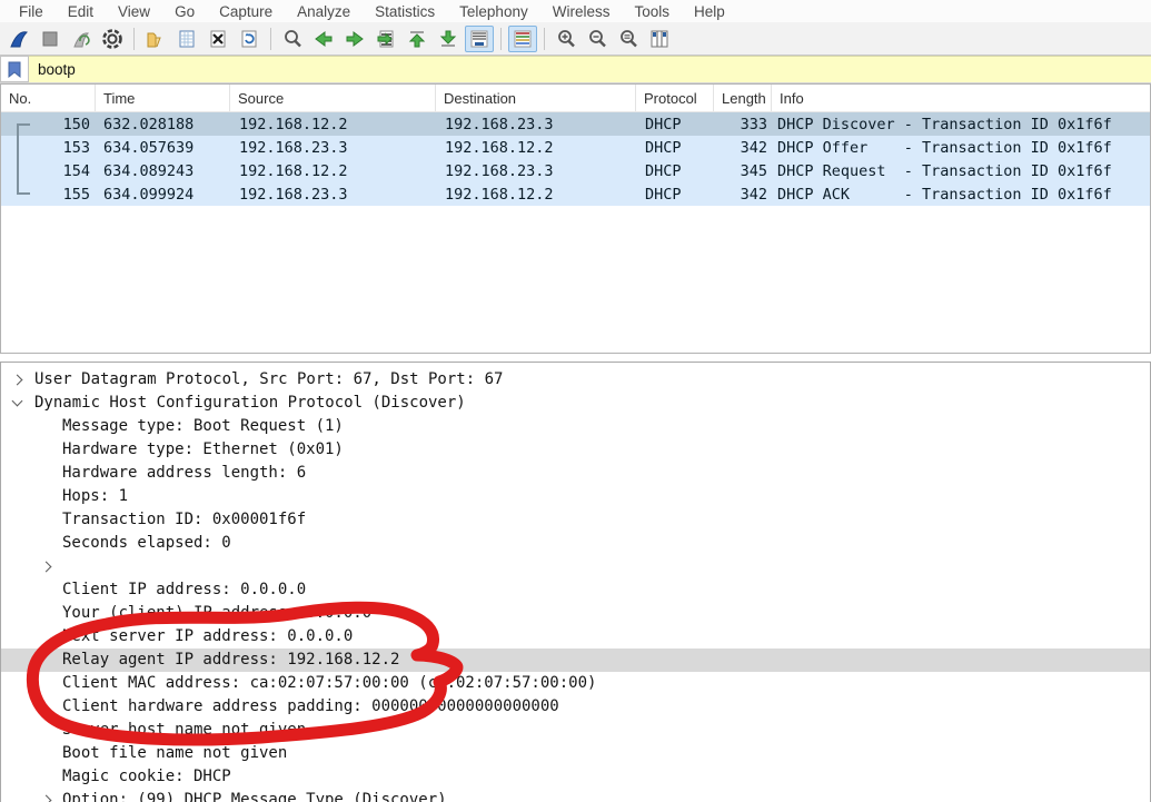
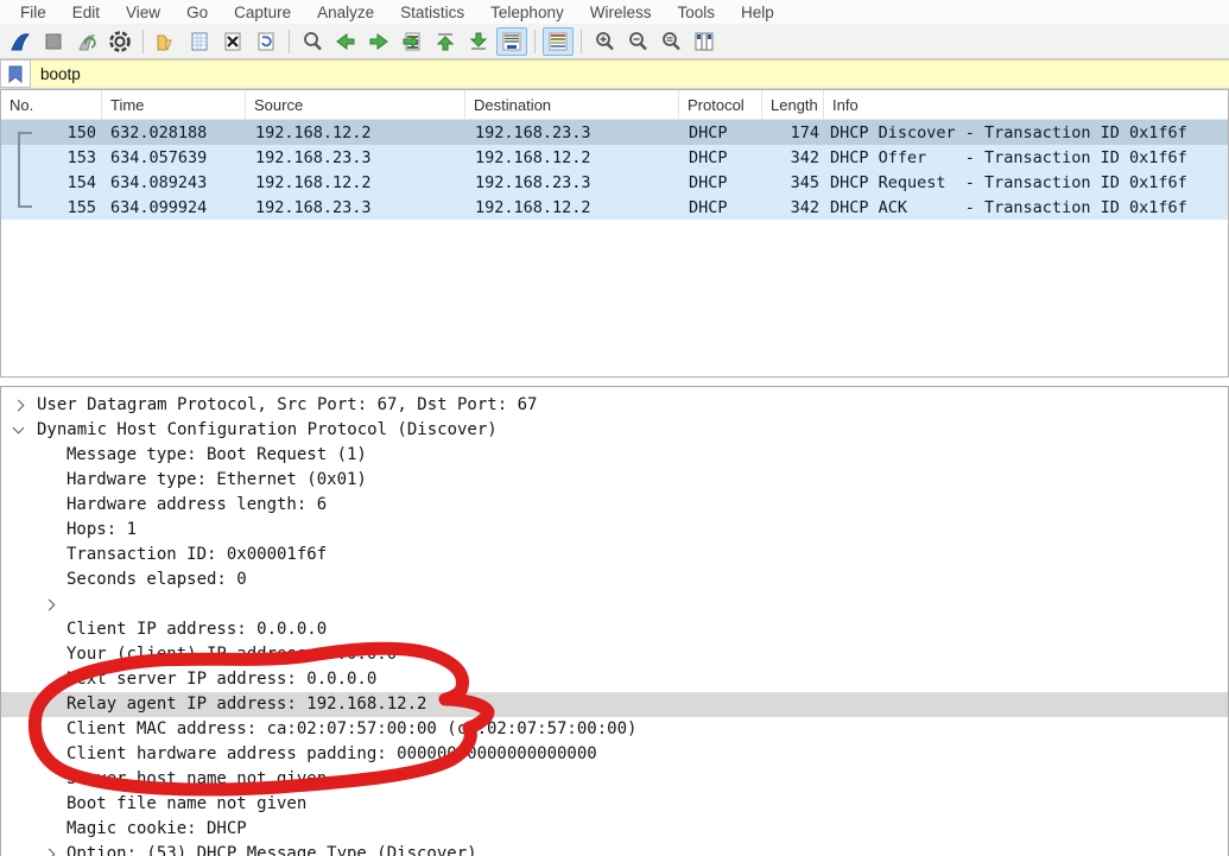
  File
  Edit
  View
  Go
  Capture
  Analyze
  Statistics
  Telephony
  Wireless
  Tools
  Help
  bootp
  No.
  Time
  Source
  Destination
  Protocol
  Length
  Info
  150
  632.028188
  192.168.12.2
  192.168.23.3
  DHCP
- 333
+ 174
  DHCP Discover - Transaction ID 0x1f6f
  153
  634.057639
  192.168.23.3
  192.168.12.2
  DHCP
  342
  DHCP Offer - Transaction ID 0x1f6f
  154
  634.089243
  192.168.12.2
  192.168.23.3
  DHCP
  345
  DHCP Request - Transaction ID 0x1f6f
  155
  634.099924
  192.168.23.3
  192.168.12.2
  DHCP
  342
  DHCP ACK - Transaction ID 0x1f6f
  User Datagram Protocol, Src Port: 67, Dst Port: 67
  Dynamic Host Configuration Protocol (Discover)
  Message type: Boot Request (1)
  Hardware type: Ethernet (0x01)
  Hardware address length: 6
  Hops: 1
  Transaction ID: 0x00001f6f
  Seconds elapsed: 0
  Client IP address: 0.0.0.0
  xt server IP address: 0.0.0.0
  Relay agent IP address: 192.168.12.2
  Client MAC address: ca:02:07:57:00:00 (c:02:07:57:00:00)
  Client hardware address padding: 000000000000000000
  Boot file name not given
  Magic cookie: DHCP
- Option: (99) DHCP Message Type (Discover)
+ Option: (53) DHCP Message Type (Discover)
